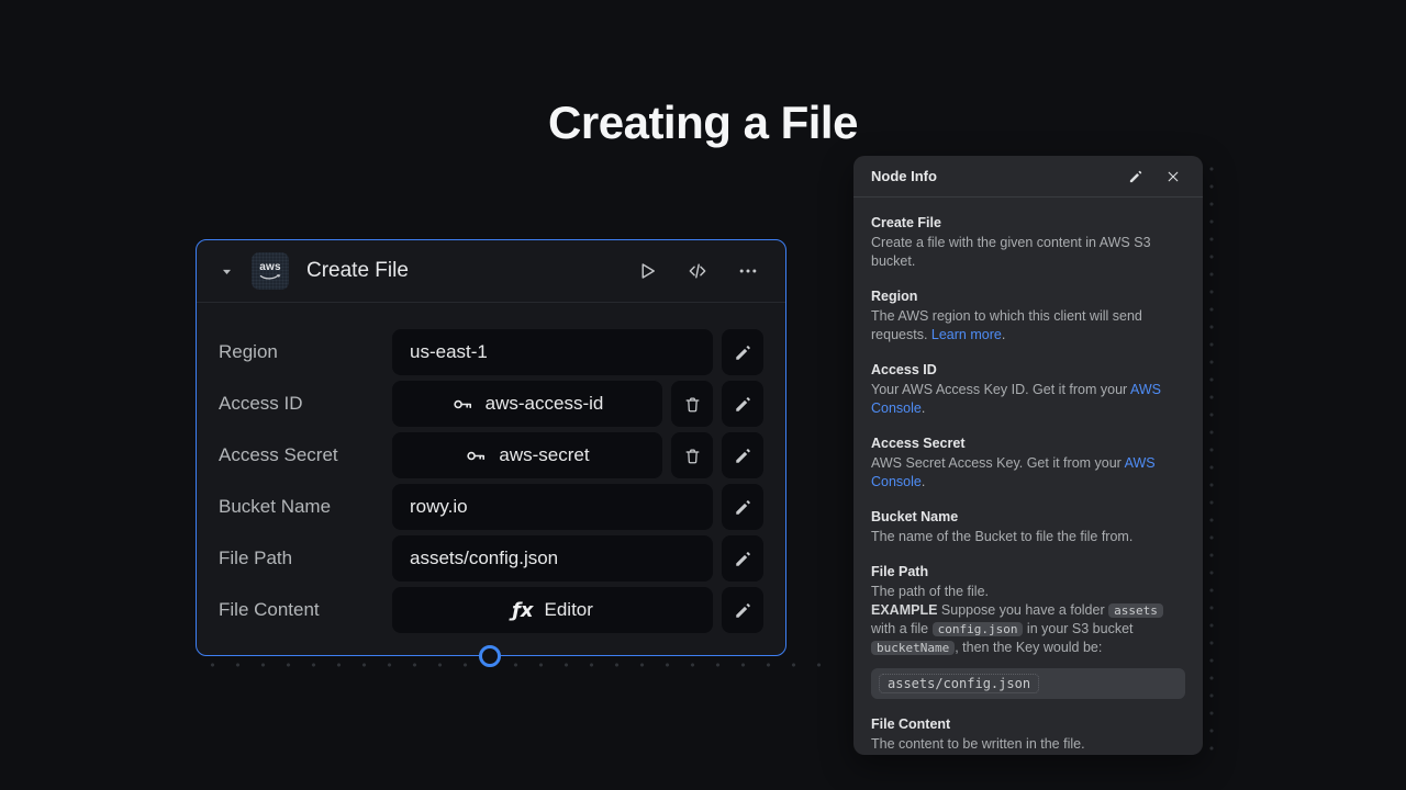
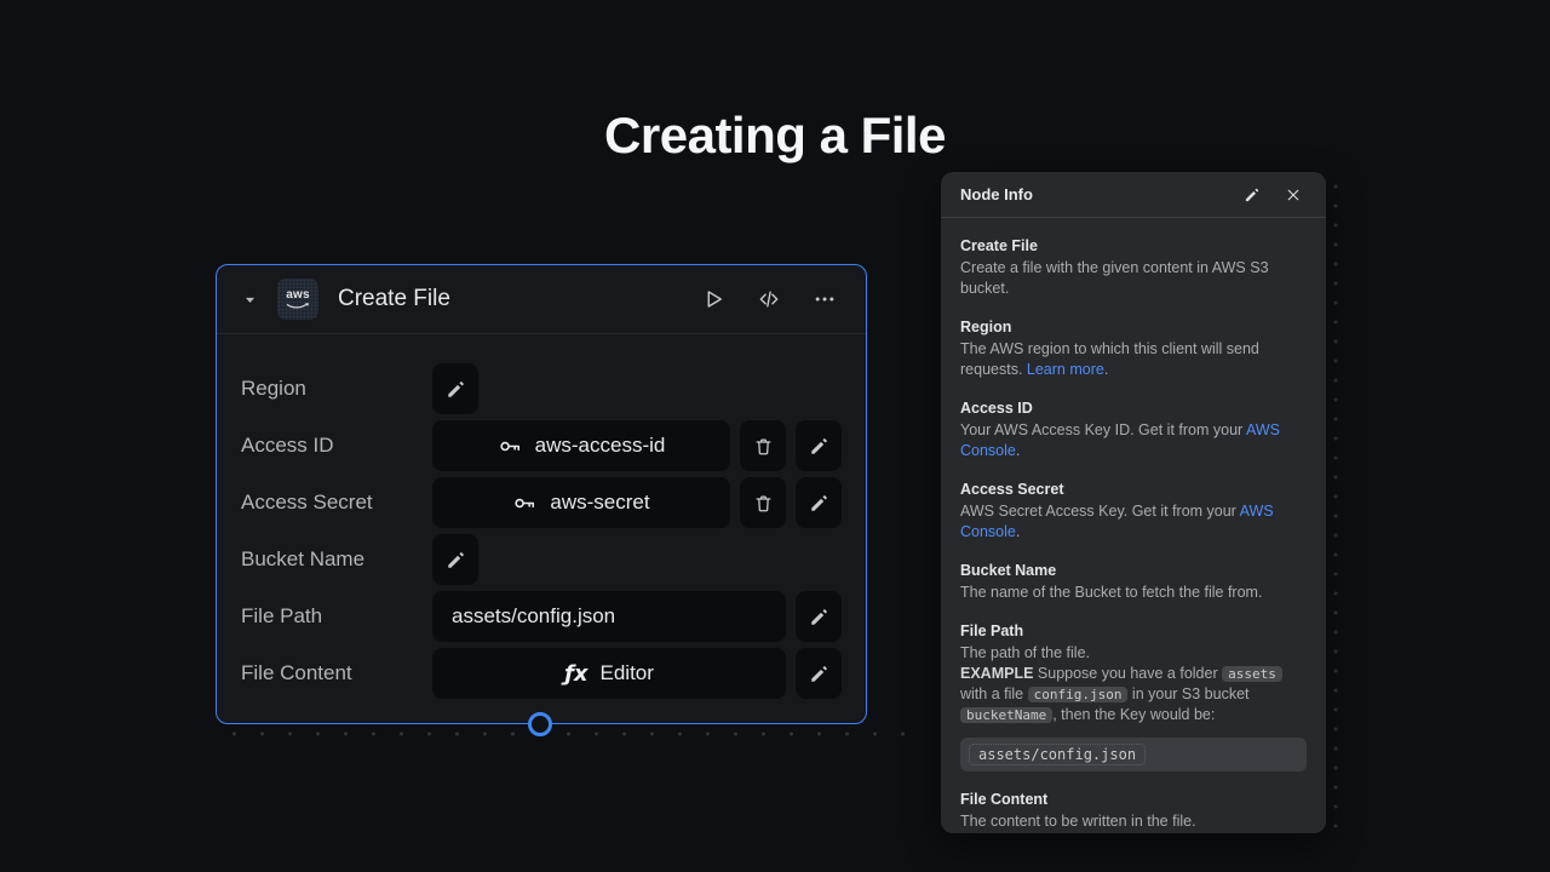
  Creating a File
  aws
  Create File
  Region
- us-east-1
  Access ID
  aws-access-id
  Access Secret
  aws-secret
  Bucket Name
- rowy.io
  File Path
  assets/config.json
  File Content
  ƒx
  Editor
  Node Info
  Create File
  Create a file with the given content in AWS S3 bucket.
  Region
  The AWS region to which this client will send requests. Learn more.
  Access ID
  Your AWS Access Key ID. Get it from your AWS Console.
  Access Secret
  AWS Secret Access Key. Get it from your AWS Console.
  Bucket Name
- The name of the Bucket to file the file from.
+ The name of the Bucket to fetch the file from.
  File Path
  The path of the file.
  EXAMPLE Suppose you have a folder assets with a file config.json in your S3 bucket bucketName , then the Key would be:
  assets/config.json
  File Content
  The content to be written in the file.
